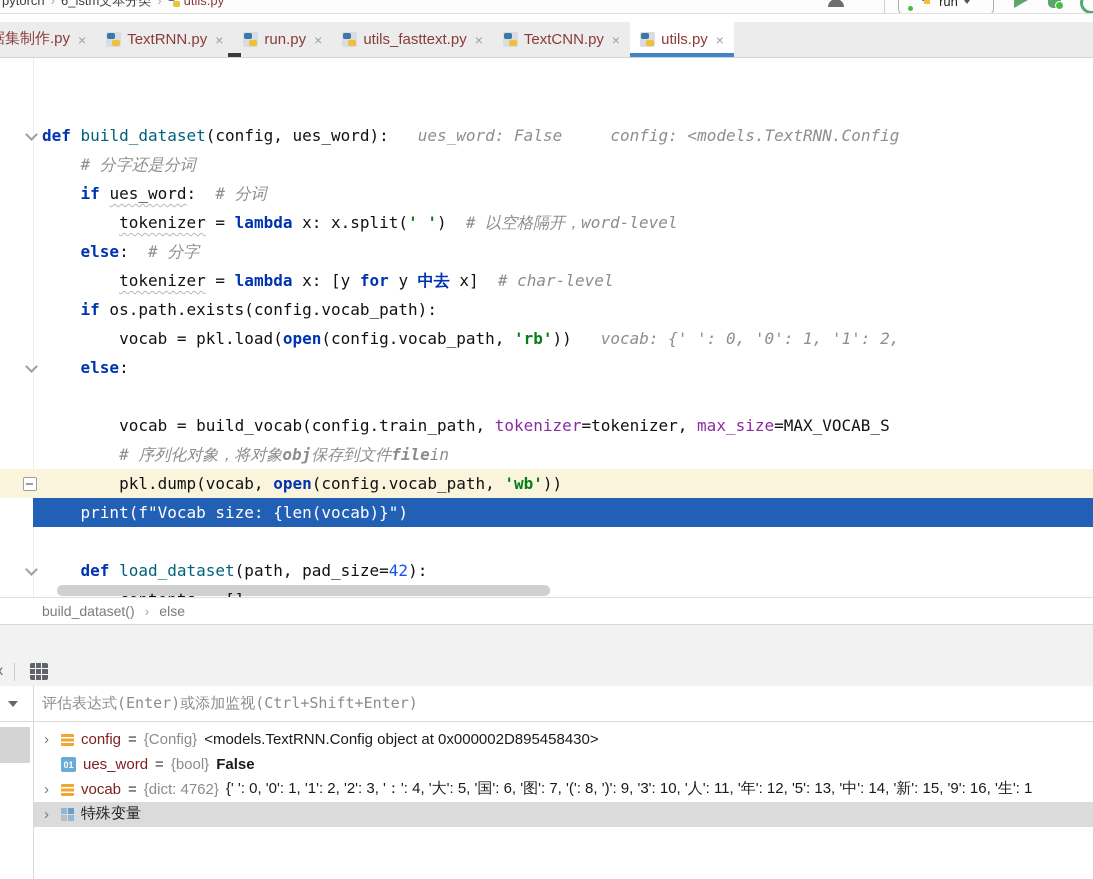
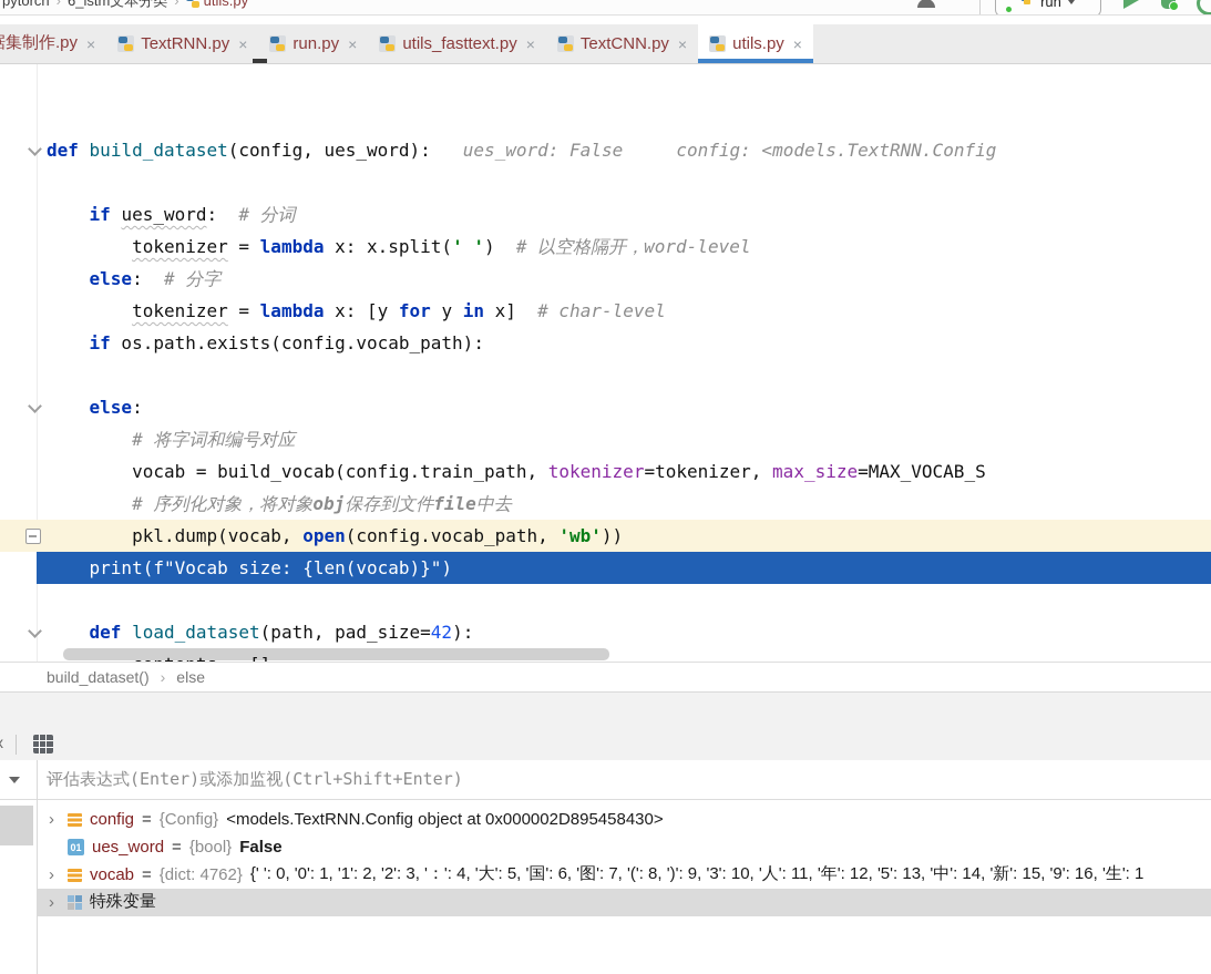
  pytorch › 6_lstm文本分类 › utils.py
  run
  集制作.py
  ×
  TextRNN.py
  ×
  run.py
  ×
  utils_fasttext.py
  ×
  TextCNN.py
  ×
  utils.py
  ×
  def build_dataset(config, ues_word): ues_word: False config: <models.TextRNN.Config
- # 分字还是分词
  if ues_word: # 分词
  tokenizer = lambda x: x.split(' ') # 以空格隔开，word-level
  else: # 分字
- tokenizer = lambda x: [y for y 中去 x] # char-level
+ tokenizer = lambda x: [y for y in x] # char-level
  if os.path.exists(config.vocab_path):
- vocab = pkl.load(open(config.vocab_path, 'rb')) vocab: {' ': 0, '0': 1, '1': 2,
  else:
+ # 将字词和编号对应
  vocab = build_vocab(config.train_path, tokenizer=tokenizer, max_size=MAX_VOCAB_S
- # 序列化对象，将对象obj保存到文件filein
+ # 序列化对象，将对象obj保存到文件file中去
  pkl.dump(vocab, open(config.vocab_path, 'wb'))
  print(f"Vocab size: {len(vocab)}")
  def load_dataset(path, pad_size=42):
  build_dataset() › else
  评估表达式(Enter)或添加监视(Ctrl+Shift+Enter)
  ›
  config
  =
  {Config}
  <models.TextRNN.Config object at 0x000002D895458430>
  01
  ues_word
  =
  {bool}
  False
  ›
  vocab
  =
  {dict: 4762}
  {' ': 0, '0': 1, '1': 2, '2': 3, '：': 4, '大': 5, '国': 6, '图': 7, '(': 8, ')': 9, '3': 10, '人': 11, '年': 12, '5': 13, '中': 14, '新': 15, '9': 16, '生': 1
  ›
  特殊变量
